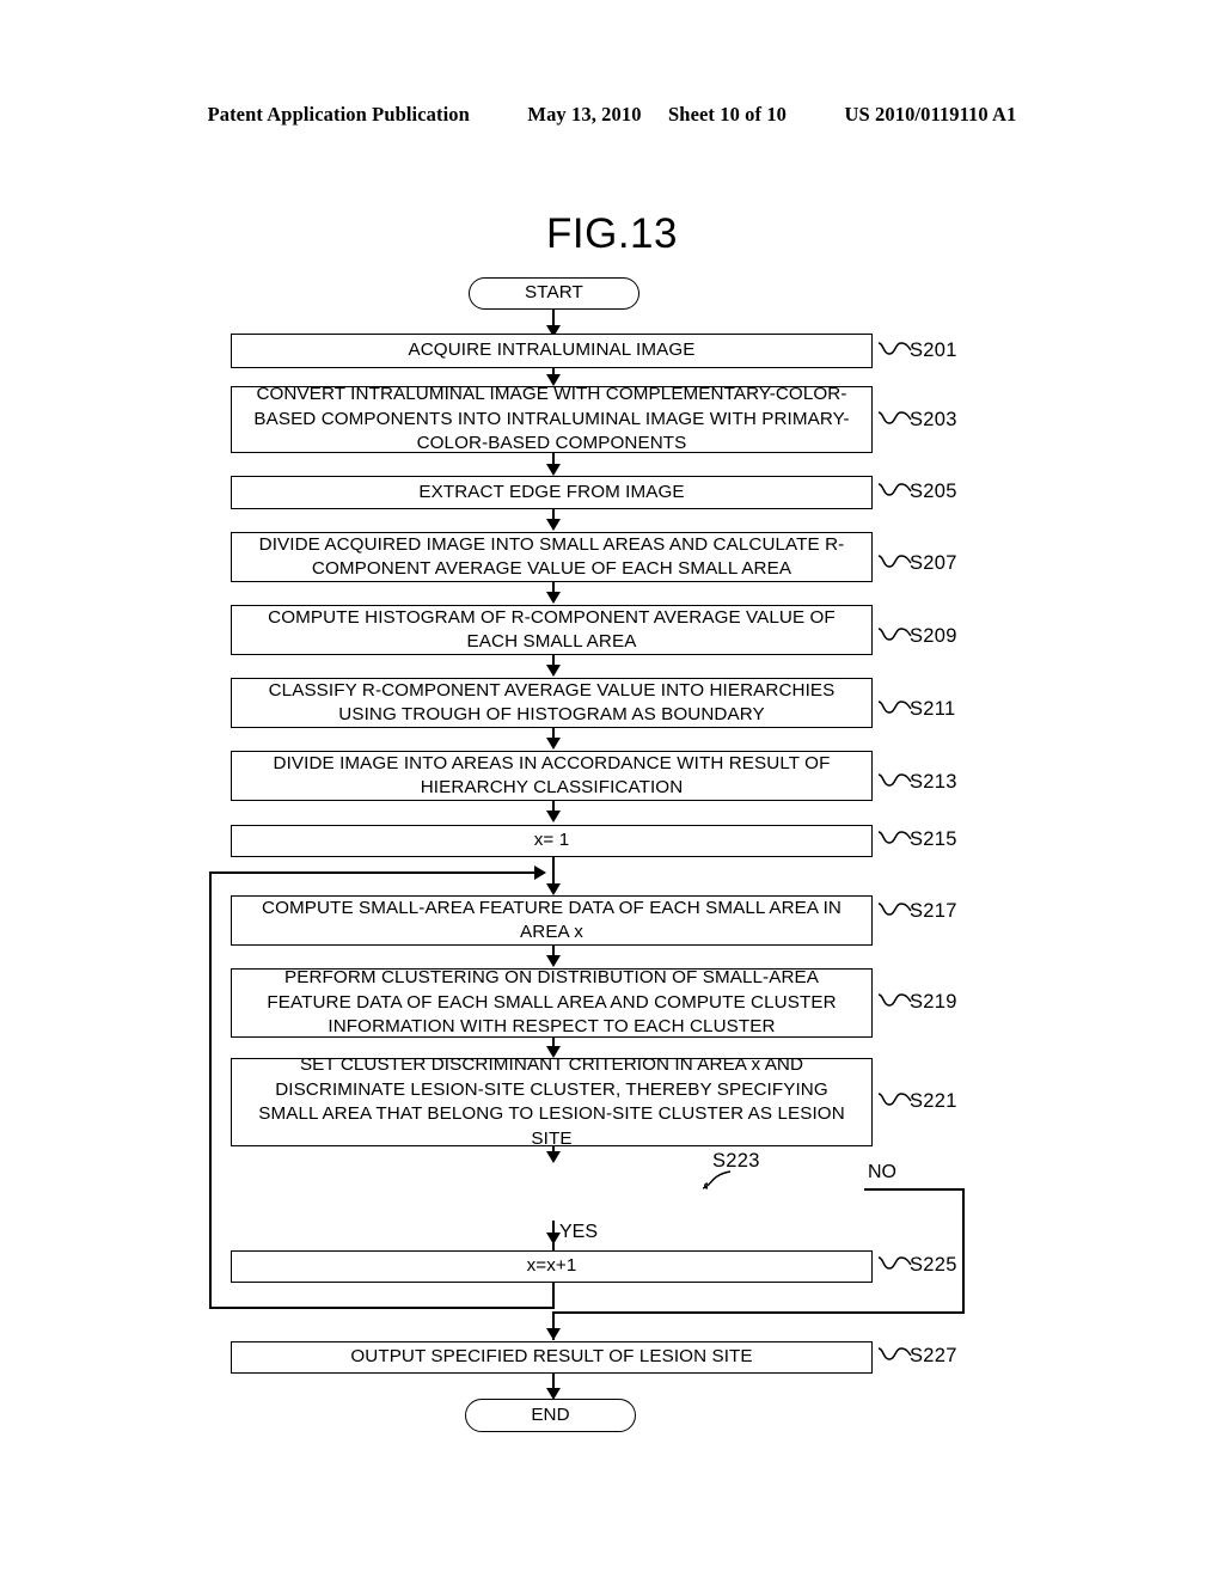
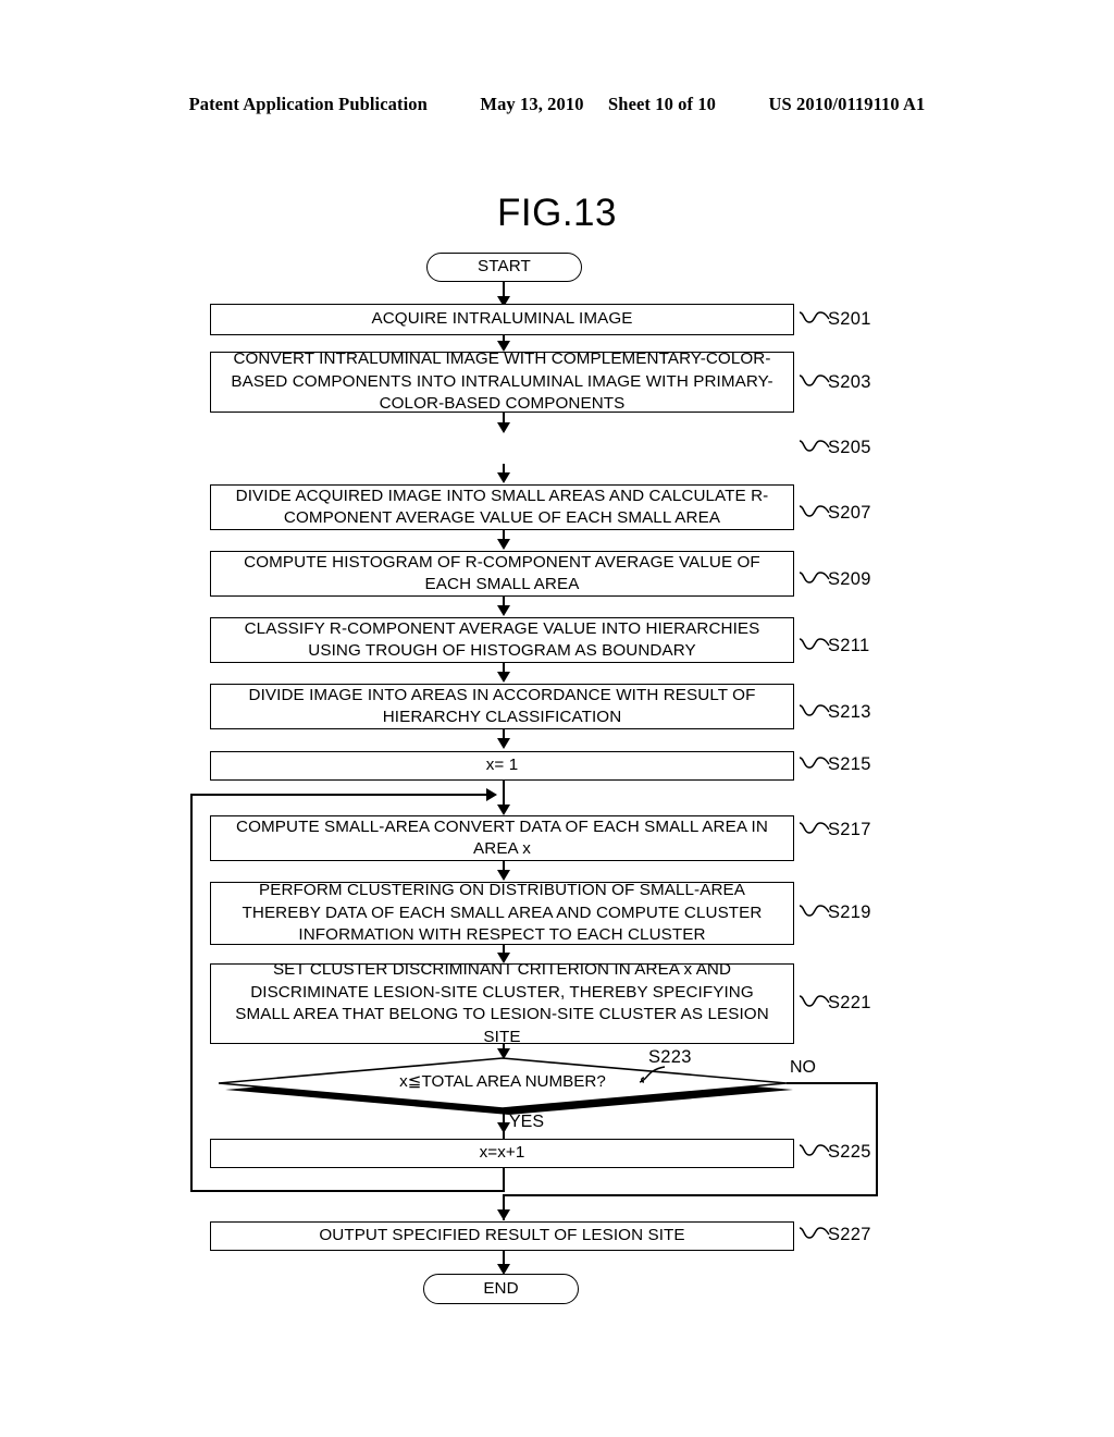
  Patent Application Publication May 13, 2010 Sheet 10 of 10 US 2010/0119110 A1
  FIG.13
  START
  ACQUIRE INTRALUMINAL IMAGE
  S201
  CONVERT INTRALUMINAL IMAGE WITH COMPLEMENTARY-COLOR-BASED COMPONENTS INTO INTRALUMINAL IMAGE WITH PRIMARY-COLOR-BASED COMPONENTS
  S203
- EXTRACT EDGE FROM IMAGE
  S205
  DIVIDE ACQUIRED IMAGE INTO SMALL AREAS AND CALCULATE R-COMPONENT AVERAGE VALUE OF EACH SMALL AREA
  S207
  COMPUTE HISTOGRAM OF R-COMPONENT AVERAGE VALUE OF EACH SMALL AREA
  S209
  CLASSIFY R-COMPONENT AVERAGE VALUE INTO HIERARCHIES USING TROUGH OF HISTOGRAM AS BOUNDARY
  S211
  DIVIDE IMAGE INTO AREAS IN ACCORDANCE WITH RESULT OF HIERARCHY CLASSIFICATION
  S213
  x= 1
  S215
- COMPUTE SMALL-AREA FEATURE DATA OF EACH SMALL AREA IN AREA x
+ COMPUTE SMALL-AREA CONVERT DATA OF EACH SMALL AREA IN AREA x
  S217
- PERFORM CLUSTERING ON DISTRIBUTION OF SMALL-AREA FEATURE DATA OF EACH SMALL AREA AND COMPUTE CLUSTER INFORMATION WITH RESPECT TO EACH CLUSTER
+ PERFORM CLUSTERING ON DISTRIBUTION OF SMALL-AREA THEREBY DATA OF EACH SMALL AREA AND COMPUTE CLUSTER INFORMATION WITH RESPECT TO EACH CLUSTER
  S219
  SET CLUSTER DISCRIMINANT CRITERION IN AREA x AND DISCRIMINATE LESION-SITE CLUSTER, THEREBY SPECIFYING SMALL AREA THAT BELONG TO LESION-SITE CLUSTER AS LESION SITE
  S221
+ x≦TOTAL AREA NUMBER?
  S223
  YES
  NO
  x=x+1
  S225
  OUTPUT SPECIFIED RESULT OF LESION SITE
  S227
  END
